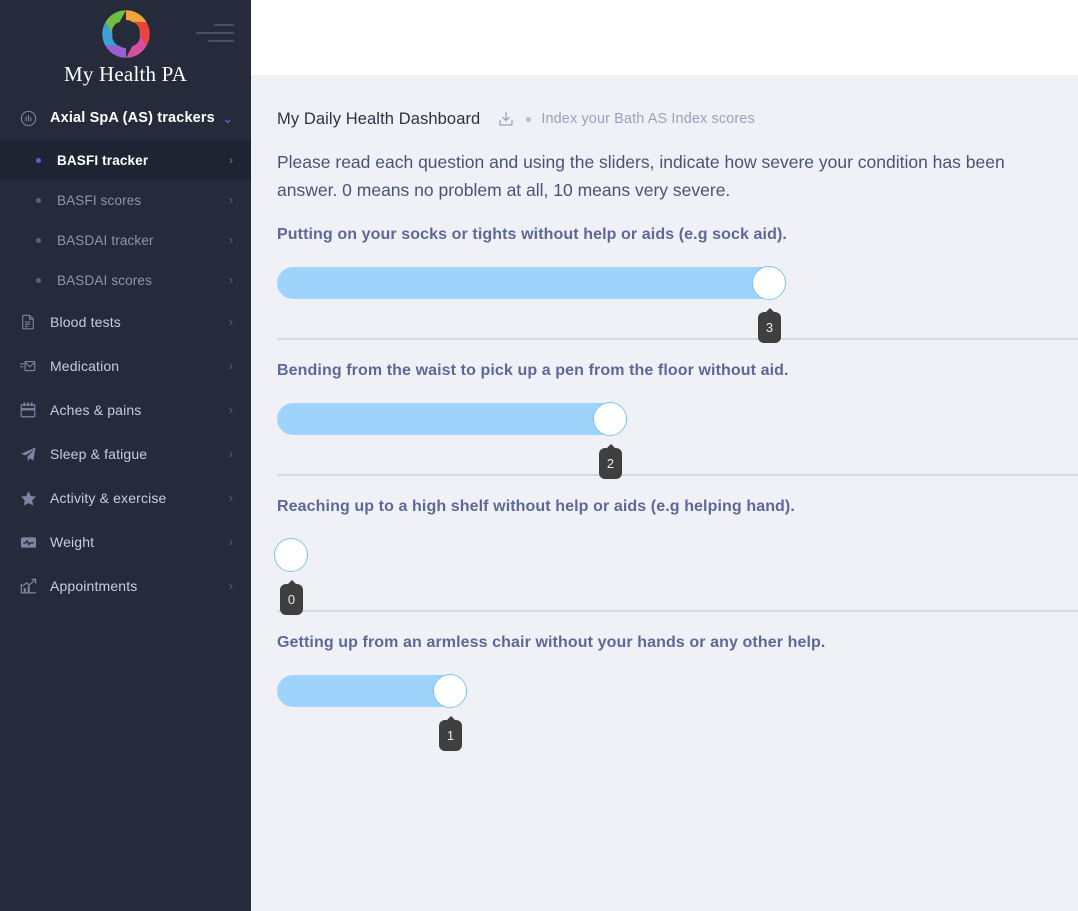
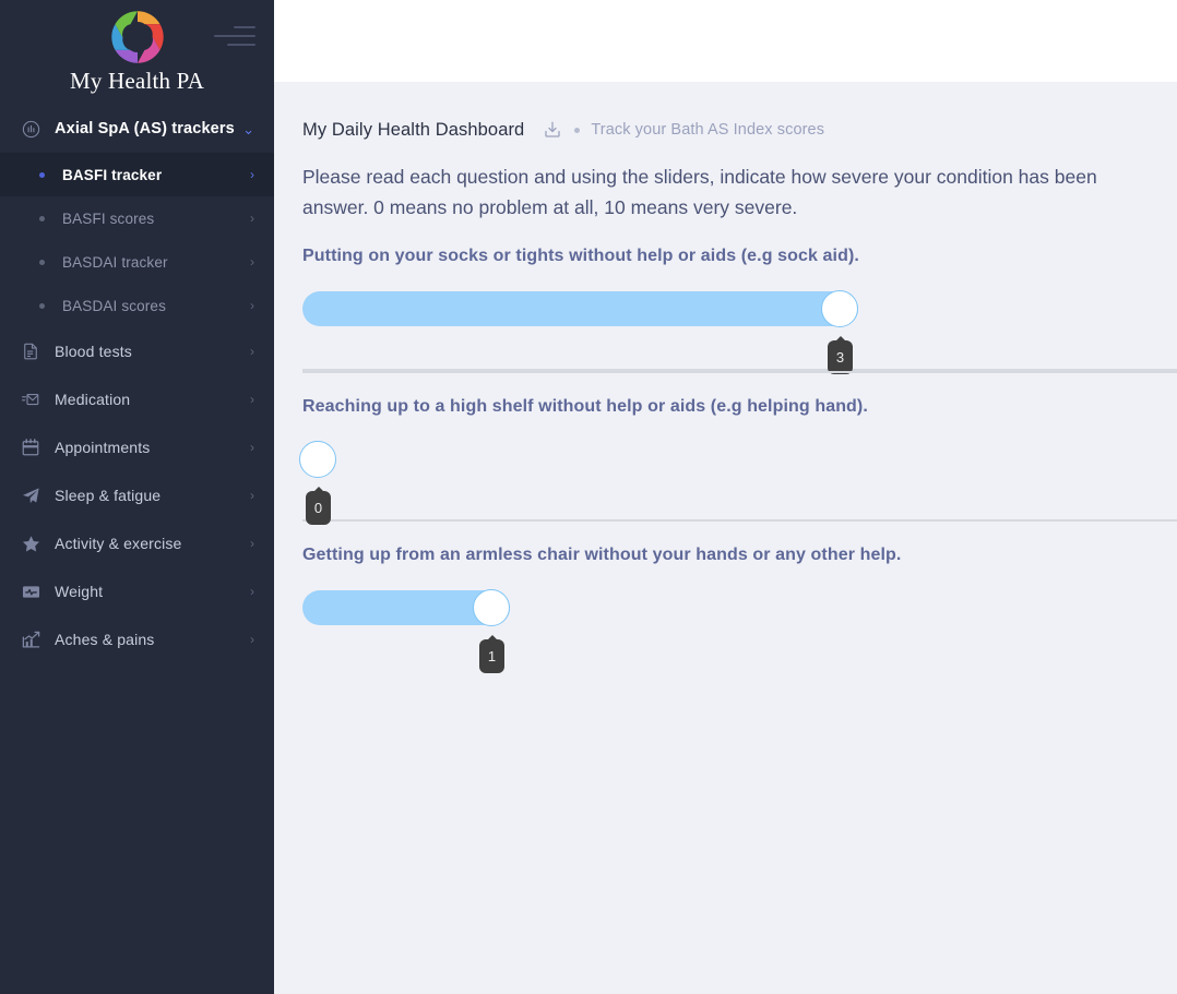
  My Health PA
  Axial SpA (AS) trackers
  ⌄
  BASFI tracker
  ›
  BASFI scores
  ›
  BASDAI tracker
  ›
  BASDAI scores
  ›
  Blood tests
  ›
  Medication
  ›
- Aches & pains
+ Appointments
  ›
  Sleep & fatigue
  ›
  Activity & exercise
  ›
  Weight
  ›
- Appointments
+ Aches & pains
  ›
  My Daily Health Dashboard
- Index your Bath AS Index scores
+ Track your Bath AS Index scores
  Please read each question and using the sliders, indicate how severe your condition has been
  answer. 0 means no problem at all, 10 means very severe.
  Putting on your socks or tights without help or aids (e.g sock aid).
  3
- Bending from the waist to pick up a pen from the floor without aid.
- 2
  Reaching up to a high shelf without help or aids (e.g helping hand).
  0
  Getting up from an armless chair without your hands or any other help.
  1
